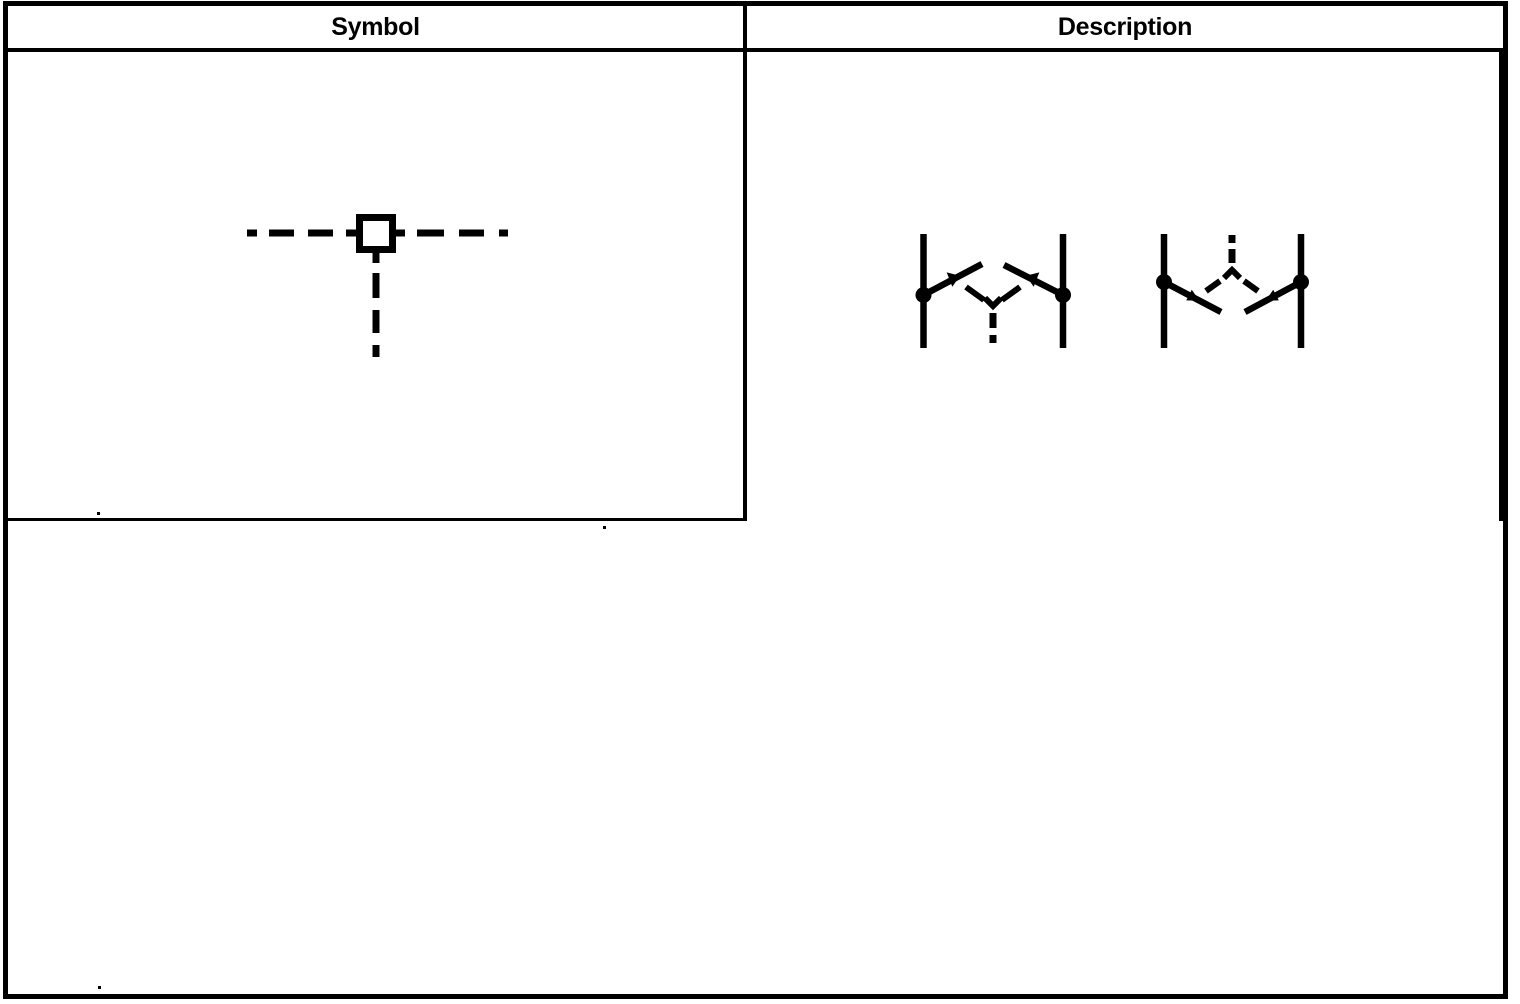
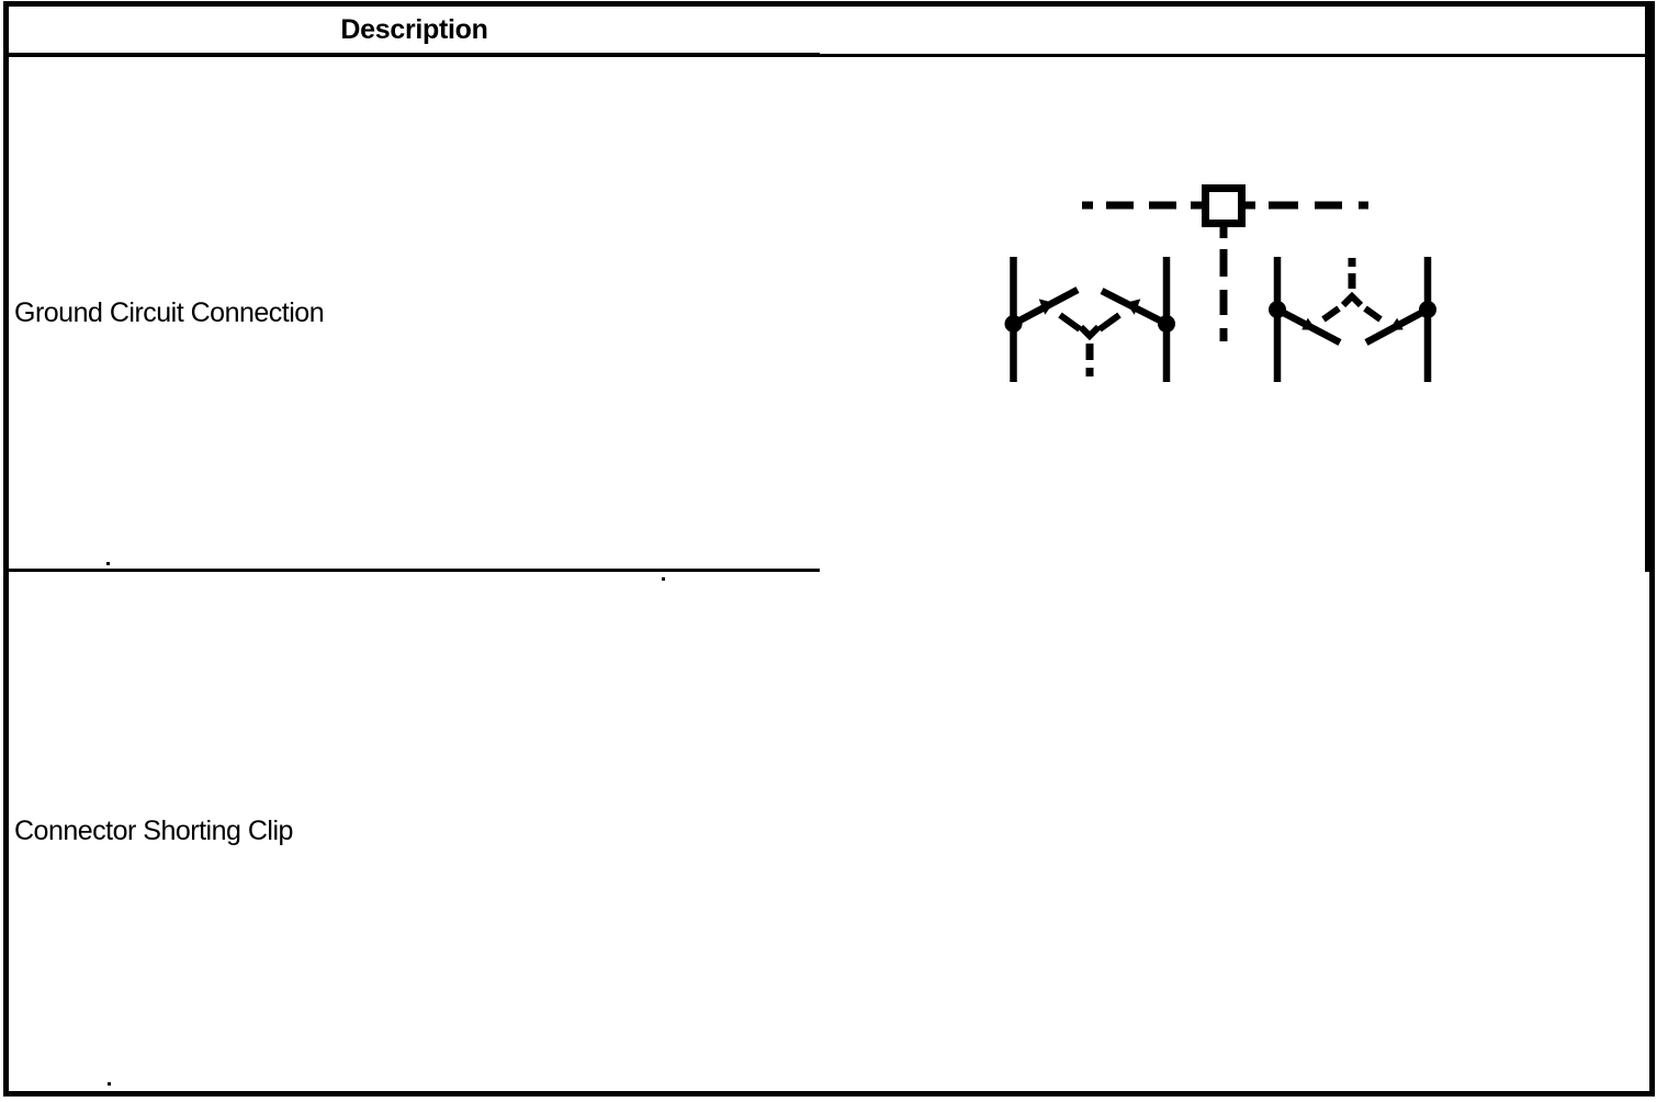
- Symbol
  Description
+ Ground Circuit Connection
+ Connector Shorting Clip
